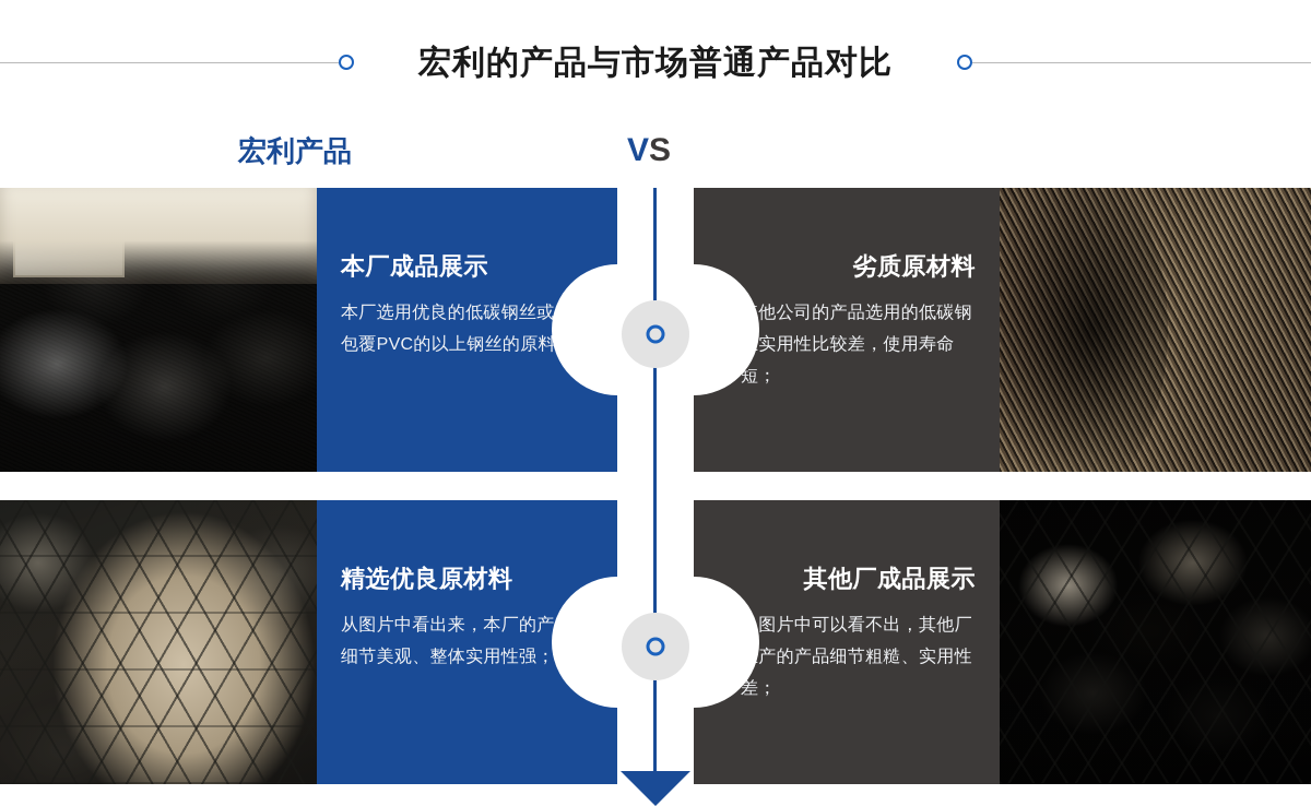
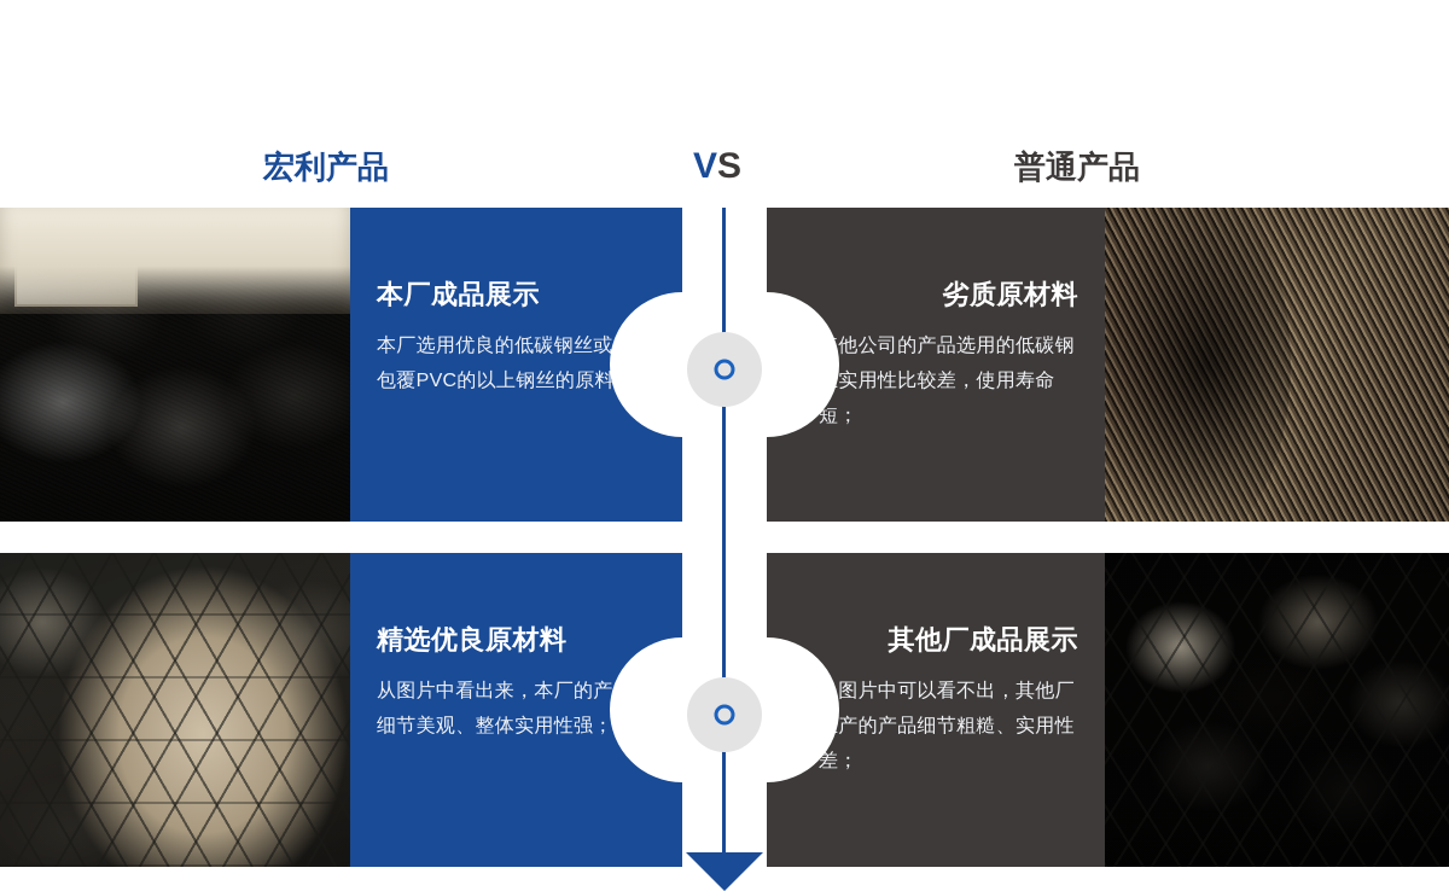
- 宏利的产品与市场普通产品对比
  宏利产品
  VS
+ 普通产品
  本厂成品展示
  本厂选用优良的低碳钢丝或包覆PVC的以上钢丝的原料
  劣质原材料
  他公司的产品选用的低碳钢实用性比较差，使用寿命短；
  精选优良原材料
  从图片中看出来，本厂的产细节美观、整体实用性强；
  其他厂成品展示
  图片中可以看不出，其他厂产的产品细节粗糙、实用性差；
